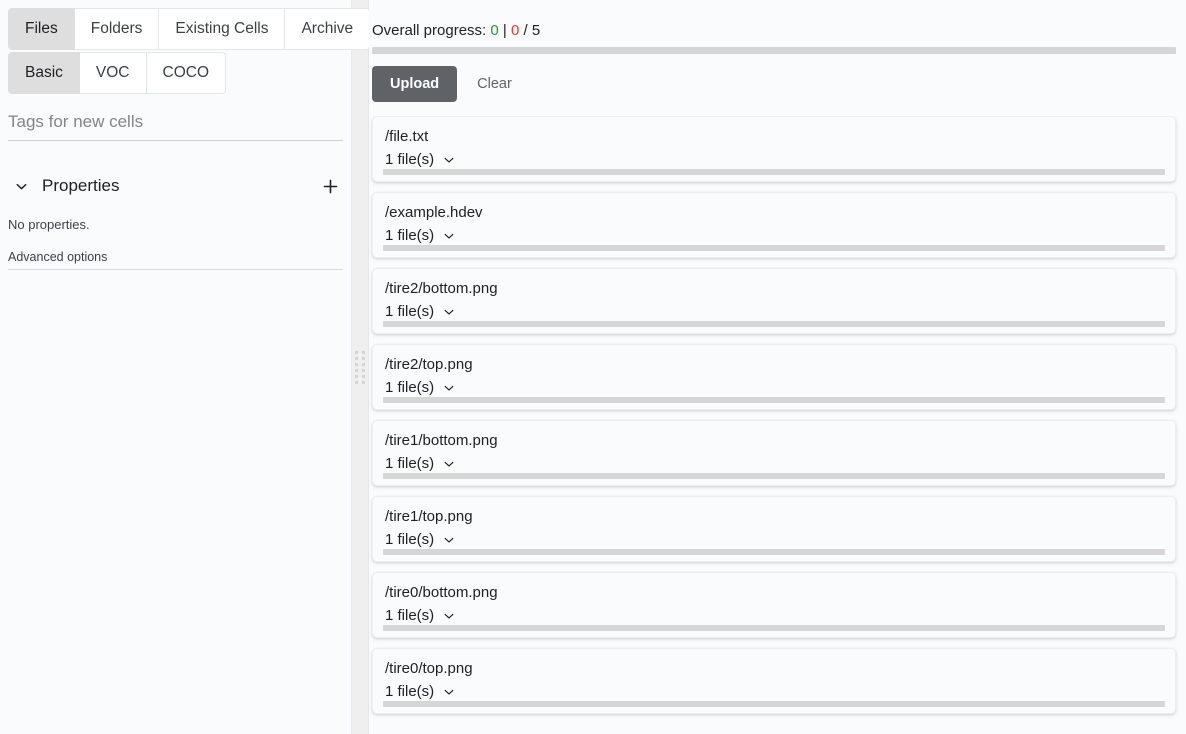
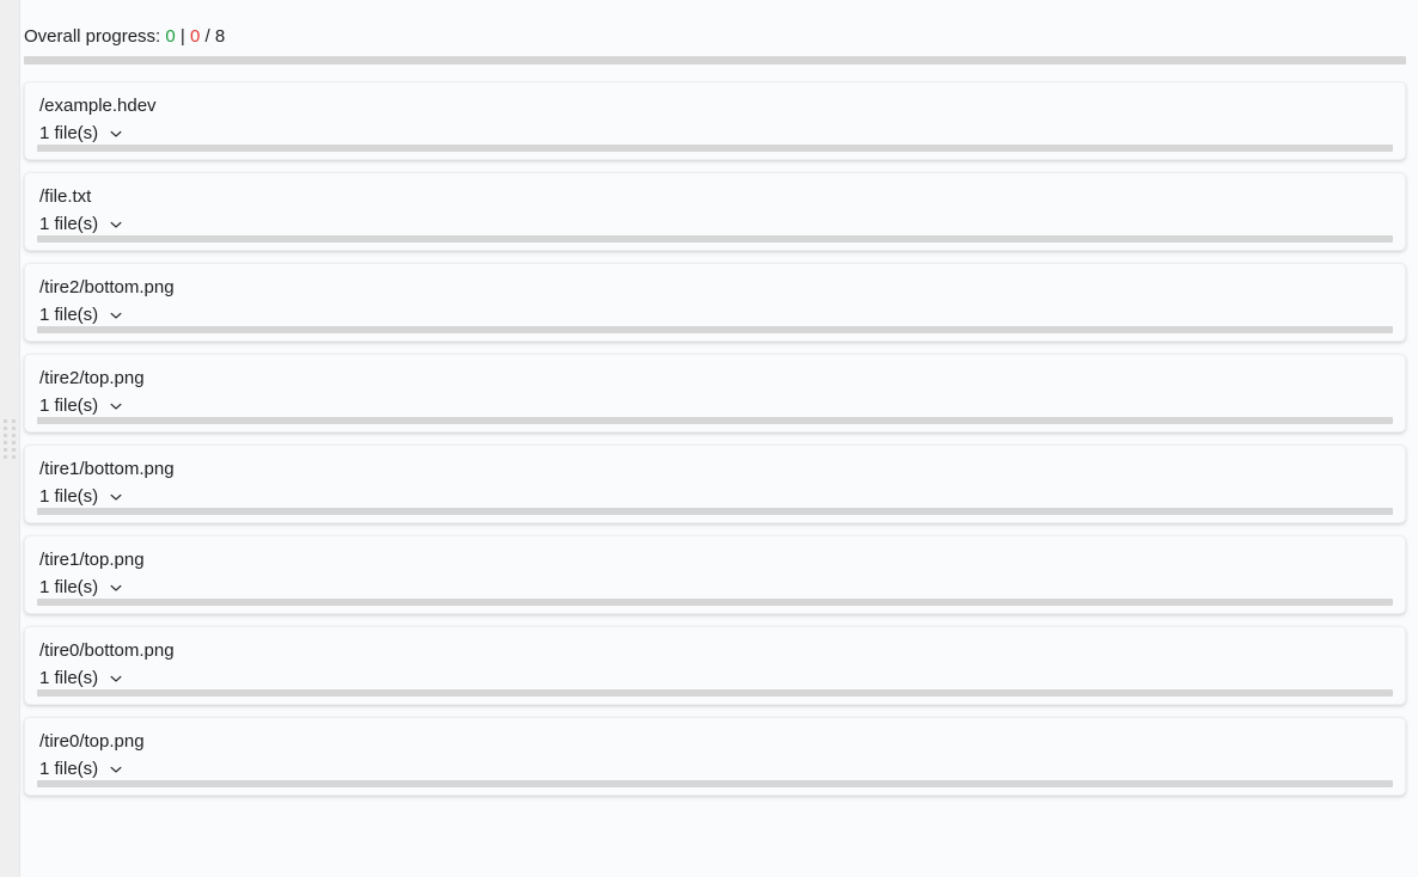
- Files
- Folders
- Existing Cells
- Archive
- Basic
- VOC
- COCO
- Tags for new cells
- Properties
- No properties.
- Advanced options
- Overall progress: 0 | 0 / 5
+ Overall progress: 0 | 0 / 8
- Upload
- Clear
- /file.txt
+ /example.hdev
  1 file(s)
- /example.hdev
+ /file.txt
  1 file(s)
  /tire2/bottom.png
  1 file(s)
  /tire2/top.png
  1 file(s)
  /tire1/bottom.png
  1 file(s)
  /tire1/top.png
  1 file(s)
  /tire0/bottom.png
  1 file(s)
  /tire0/top.png
  1 file(s)
